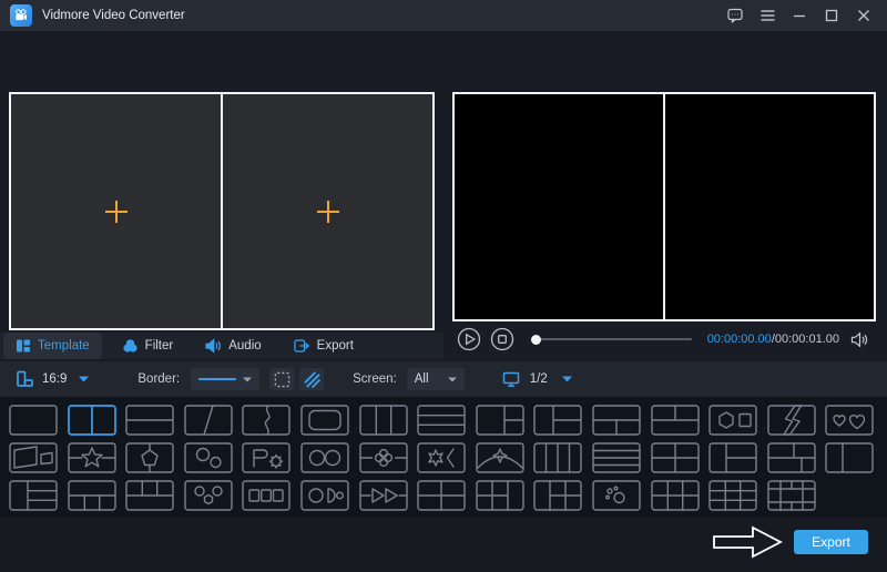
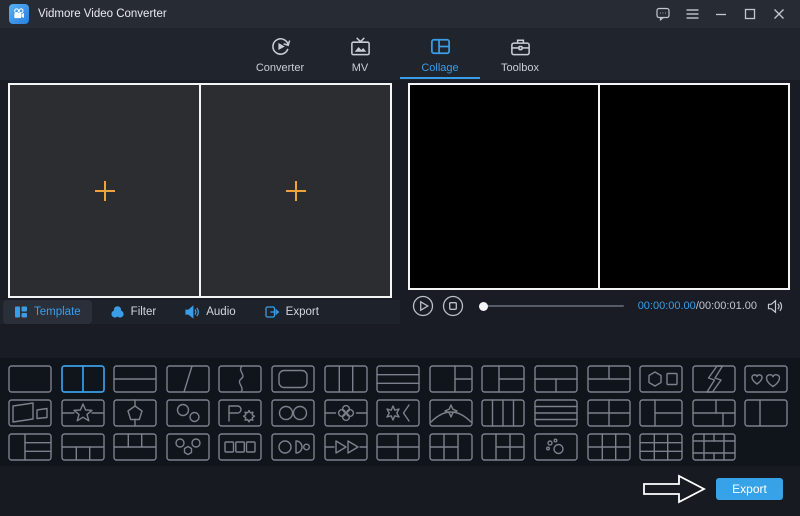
  Vidmore Video Converter
+ Converter
+ MV
+ Collage
+ Toolbox
  Template
  Filter
  Audio
  Export
  00:00:00.00/00:00:01.00
- 16:9
- Border:
- Screen:
- All
- 1/2
  Export
